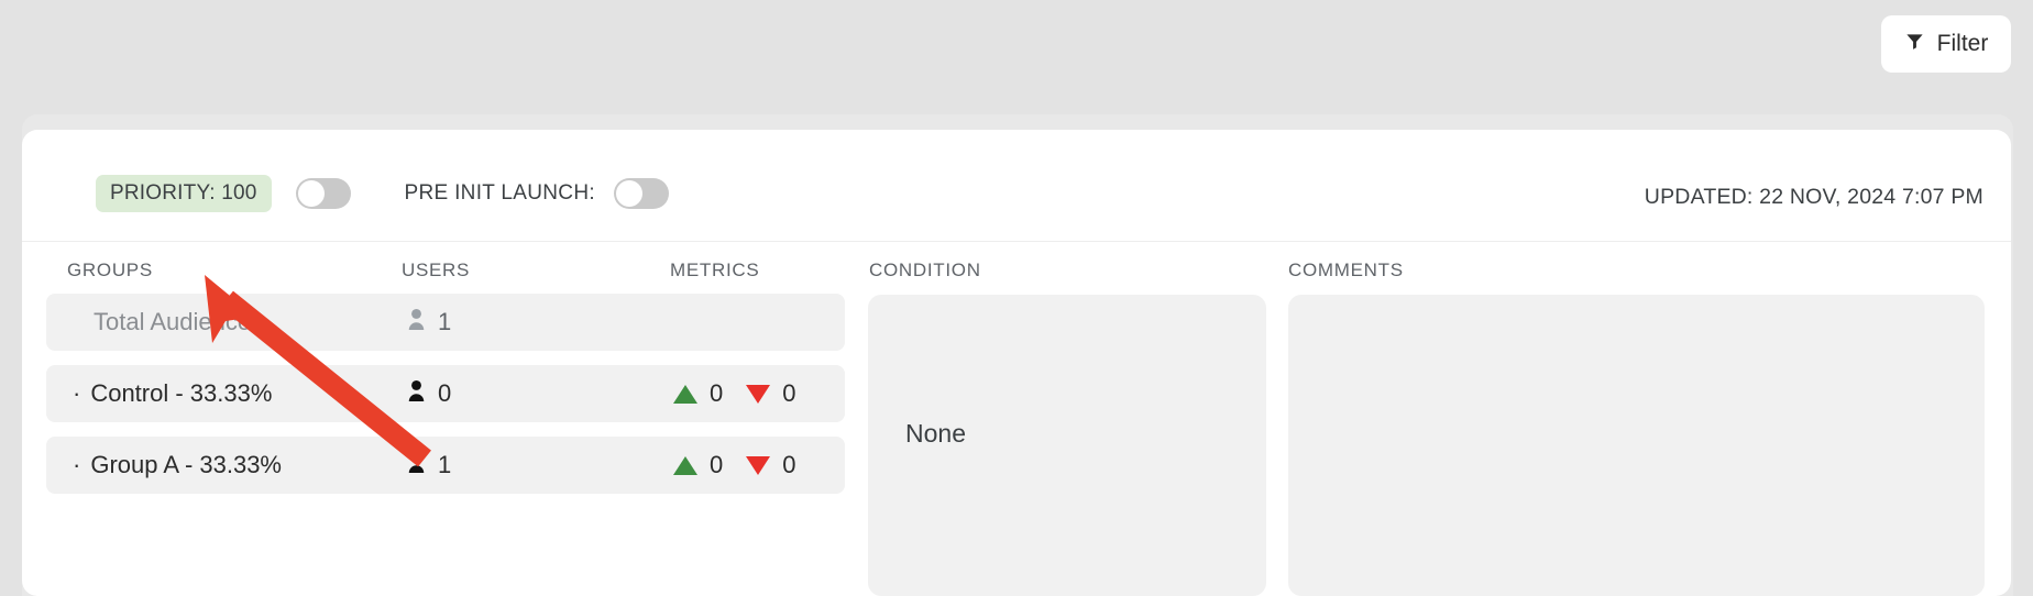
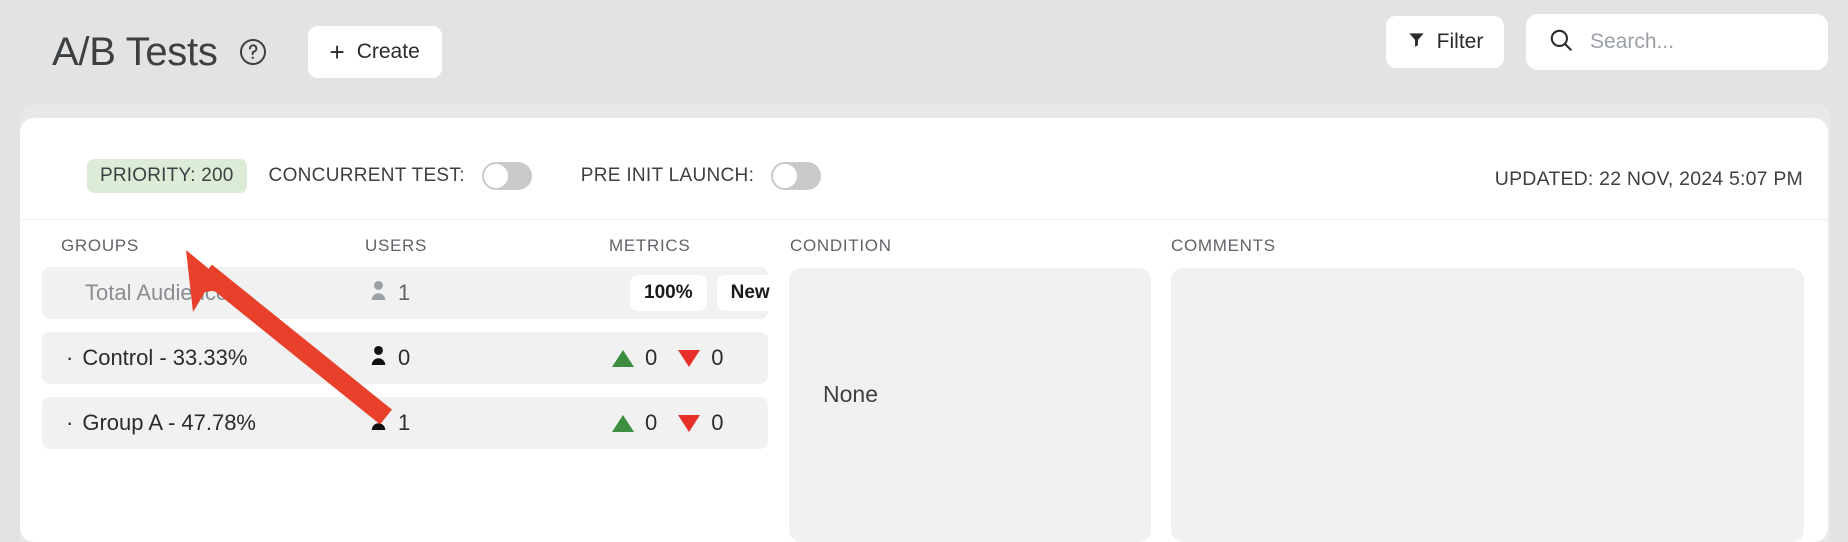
+ A/B Tests
+ +
+ Create
  Filter
+ Search...
- PRIORITY: 100
+ PRIORITY: 200
+ CONCURRENT TEST:
  PRE INIT LAUNCH:
- UPDATED: 22 NOV, 2024 7:07 PM
+ UPDATED: 22 NOV, 2024 5:07 PM
  GROUPS
  USERS
  METRICS
  CONDITION
  COMMENTS
  Total Audiec
  1
+ 100%
+ New
  ·
  Control - 33.33%
  0
  0
  0
  ·
- Group A - 33.33%
+ Group A - 47.78%
  1
  0
  0
  None
